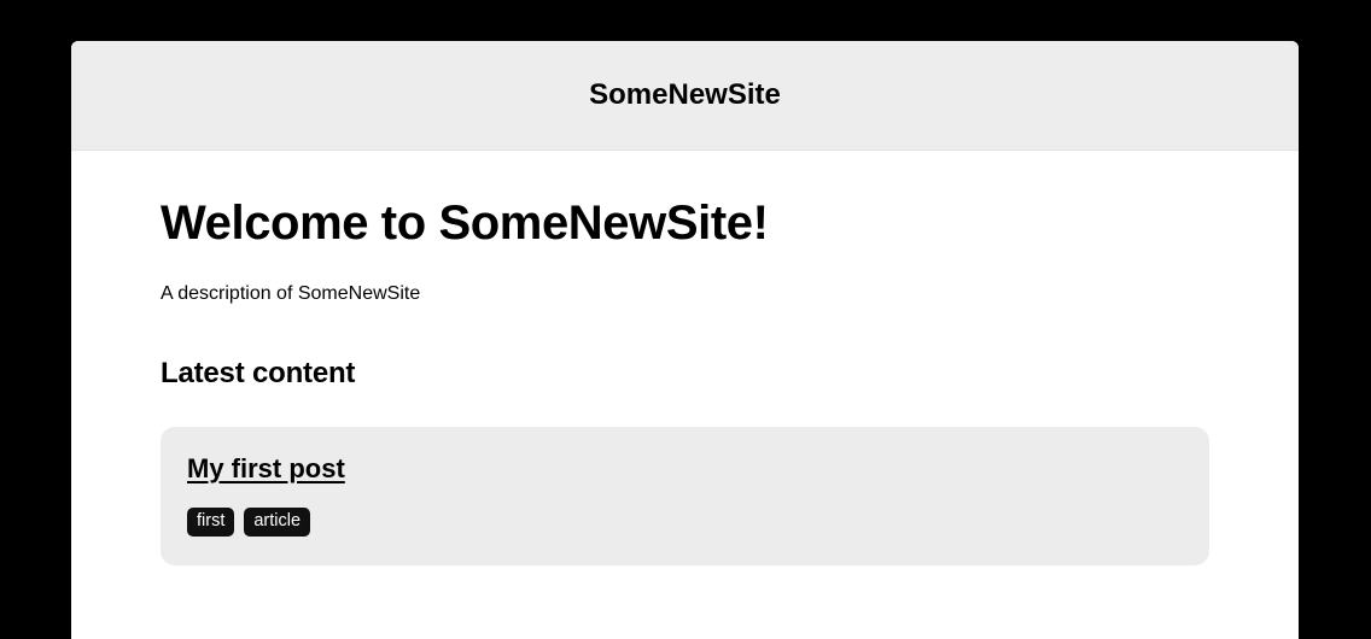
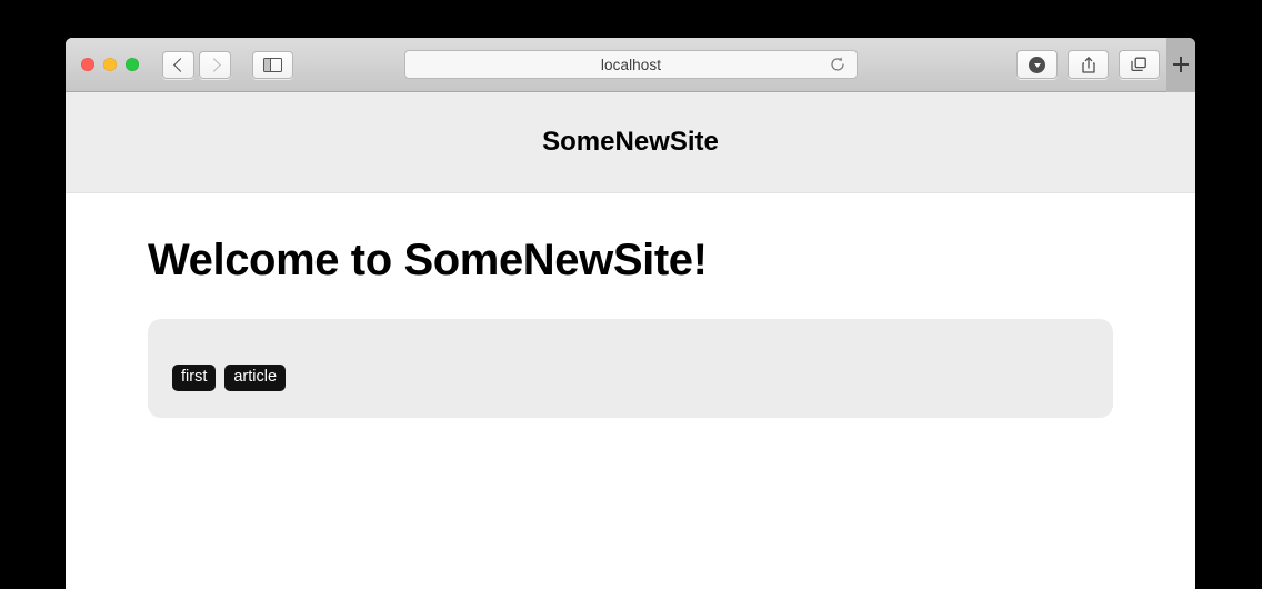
+ localhost
  SomeNewSite
  Welcome to SomeNewSite!
- A description of SomeNewSite
- Latest content
- My first post
  first
  article
